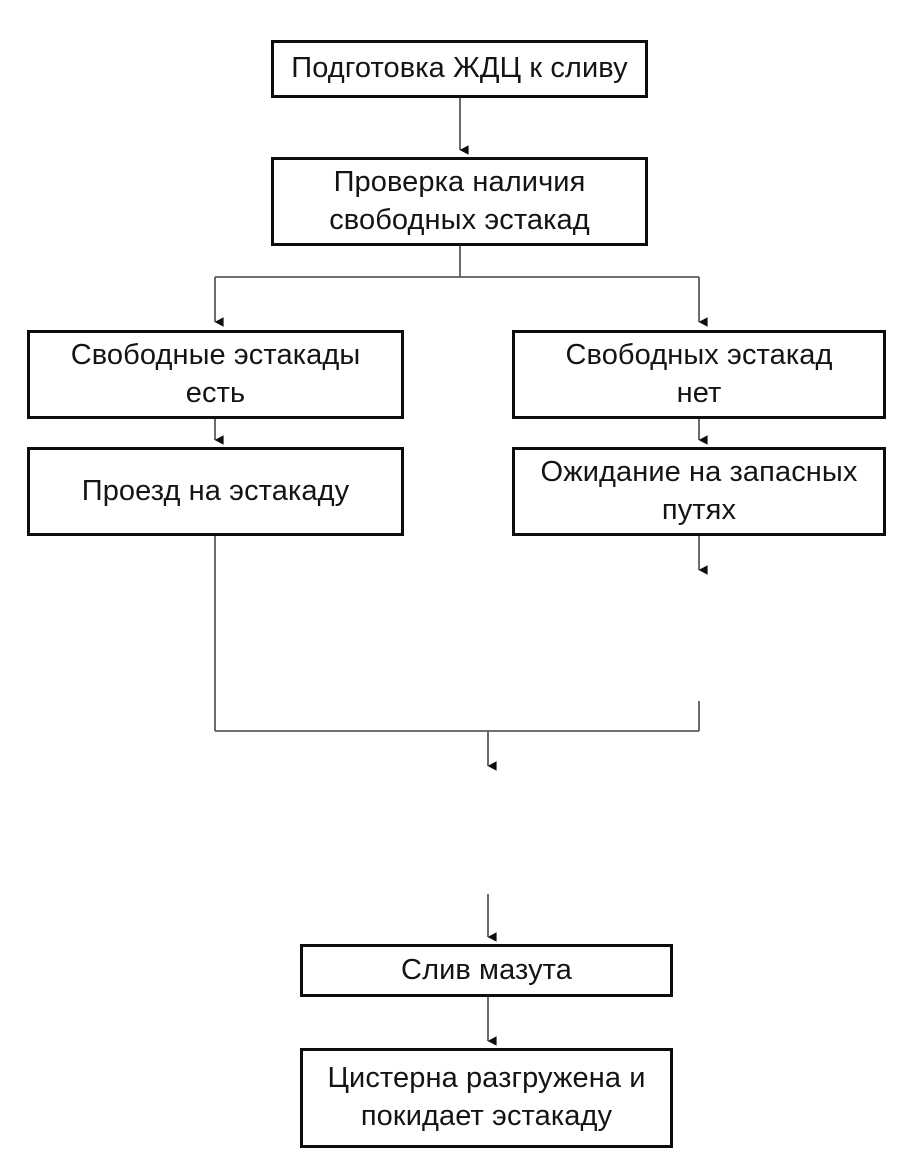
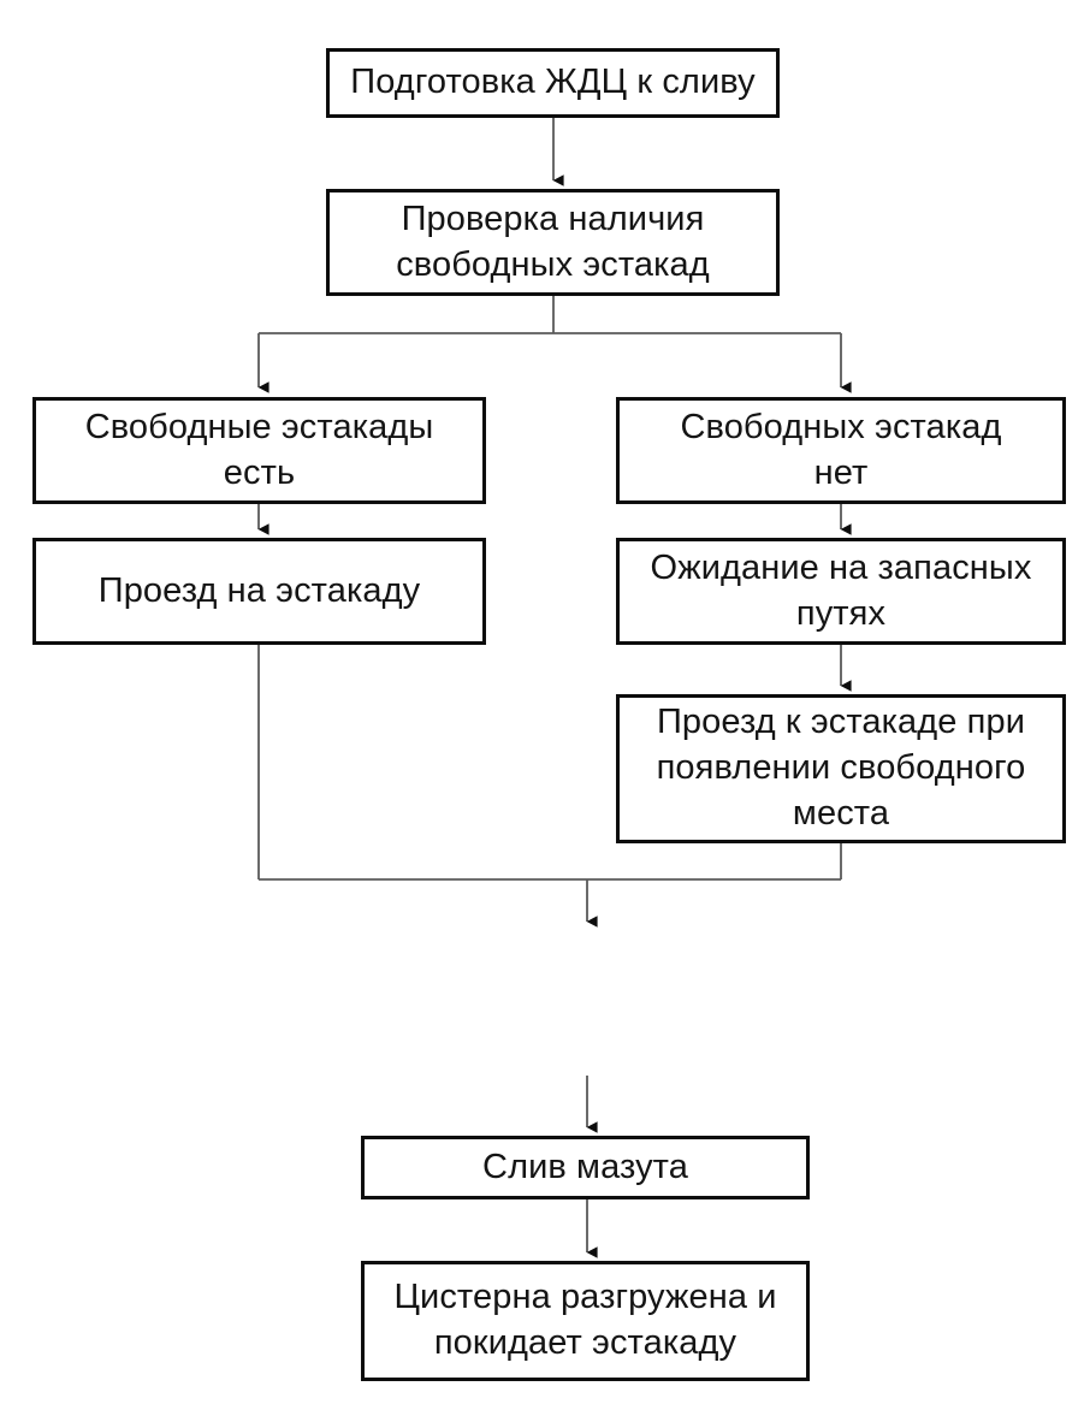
  Подготовка ЖДЦ к сливу
  Проверка наличия
  свободных эстакад
  Свободные эстакады
  есть
  Свободных эстакад
  нет
  Проезд на эстакаду
  Ожидание на запасных
  путях
+ Проезд к эстакаде при
+ появлении свободного
+ места
  Слив мазута
  Цистерна разгружена и
  покидает эстакаду
